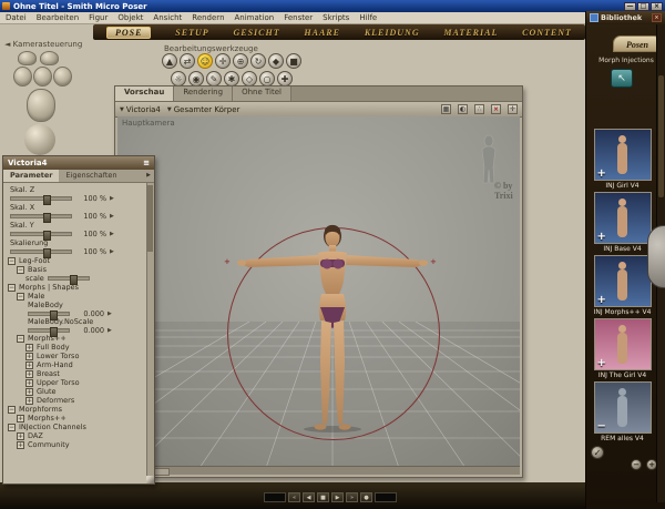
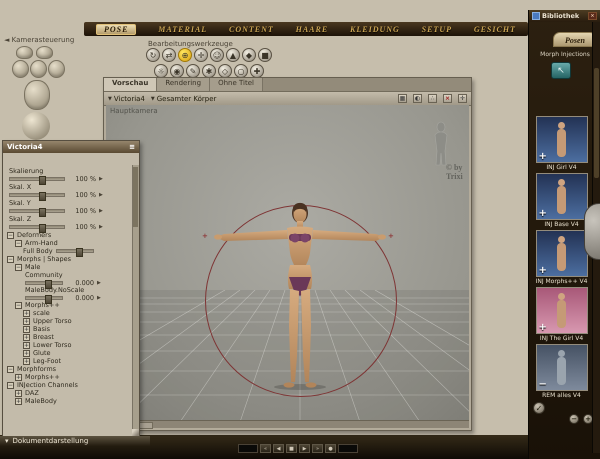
- Ohne Titel - Smith Micro Poser
- Datei
- Bearbeiten
- Figur
- Objekt
- Ansicht
- Rendern
- Animation
- Fenster
- Skripts
- Hilfe
  POSE
- SETUP
+ MATERIAL
- GESICHT
+ CONTENT
  HAARE
  KLEIDUNG
- MATERIAL
+ SETUP
- CONTENT
+ GESICHT
  ◄ Kamerasteuerung
  Bearbeitungswerkzeuge
- ▲
+ ↻
  ⇄
- ☺
+ ⊕
  ✛
- ⊕
+ ☺
- ↻
+ ▲
  ◆
  ■
  ☼
  ◉
  ✎
  ✱
  ◇
  ○
  ✚
  Vorschau
  Rendering
  Ohne Titel
  Victoria4
  Gesamter Körper
  Hauptkamera
  +
  +
  © by Trixi
  Victoria4
  ≡
- Parameter
- Eigenschaften
- Skal. Z
+ Skalierung
  100 %
  Skal. X
  100 %
  Skal. Y
  100 %
- Skalierung
+ Skal. Z
  100 %
- Leg-Foot
+ Deformers
- Basis
+ Arm-Hand
- scale
+ Full Body
  Morphs | Shapes
  Male
- MaleBody
+ Community
  0.000
  MaleBody.NoScale
  0.000
  Morphs++
- Full Body
+ scale
- Lower Torso
+ Upper Torso
- Arm-Hand
+ Basis
  Breast
- Upper Torso
+ Lower Torso
  Glute
- Deformers
+ Leg-Foot
  Morphforms
  Morphs++
  INJection Channels
  DAZ
- Community
+ MaleBody
+ ▾
+ Dokumentdarstellung
  Bibliothek
  Posen
  ↖
  +
  +
  +
  +
  −
  ✓
  −
  +
